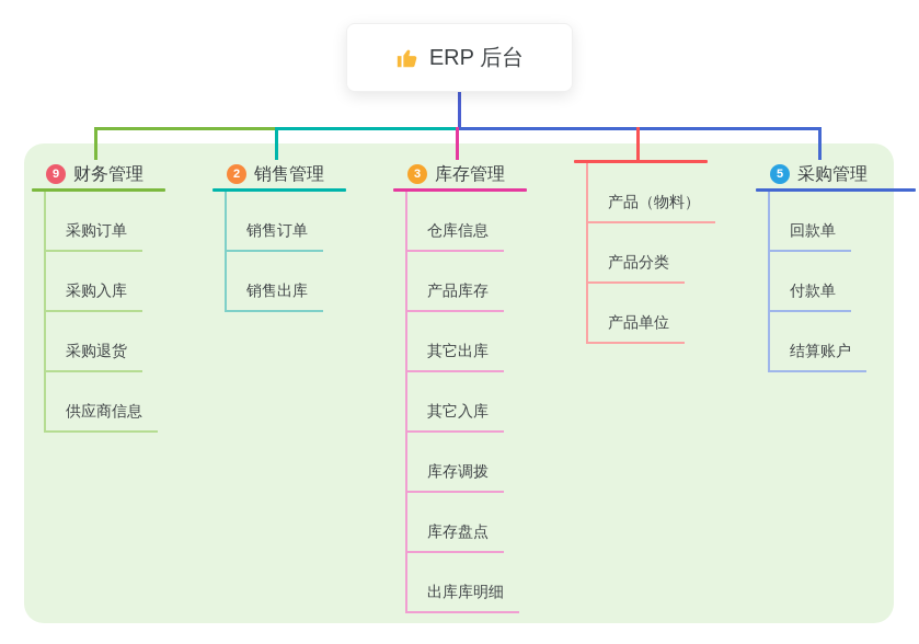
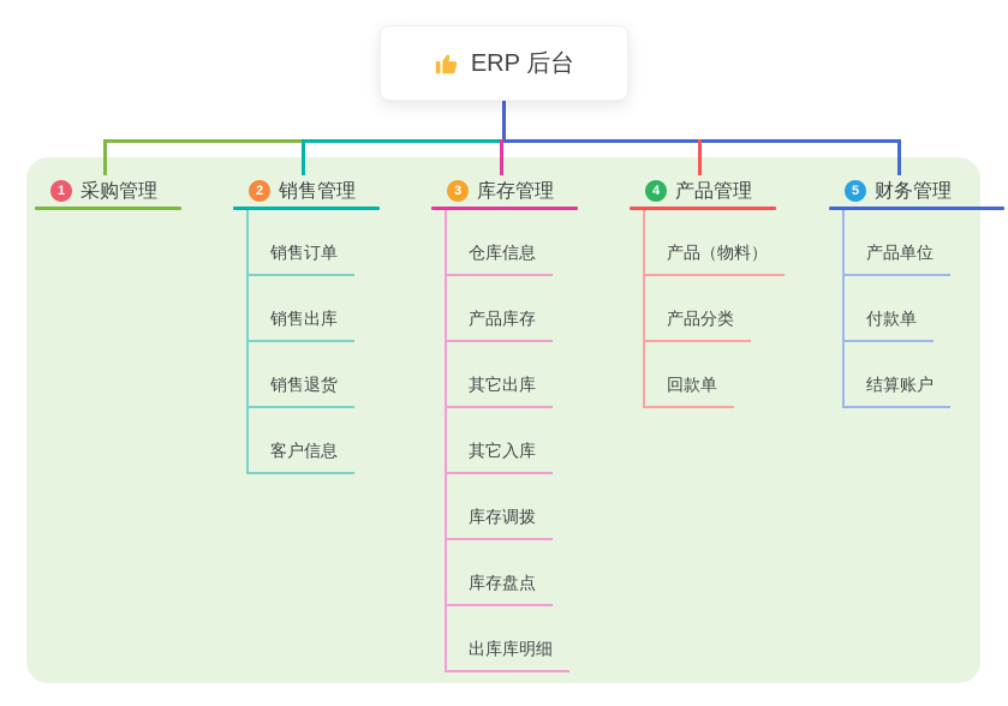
  ERP 后台
- 9
+ 1
- 财务管理
+ 采购管理
- 采购订单
- 采购入库
- 采购退货
- 供应商信息
  2
  销售管理
  销售订单
  销售出库
+ 销售退货
+ 客户信息
  3
  库存管理
  仓库信息
  产品库存
  其它出库
  其它入库
  库存调拨
  库存盘点
  出库库明细
+ 4
+ 产品管理
  产品（物料）
  产品分类
- 产品单位
+ 回款单
  5
- 采购管理
+ 财务管理
- 回款单
+ 产品单位
  付款单
  结算账户
